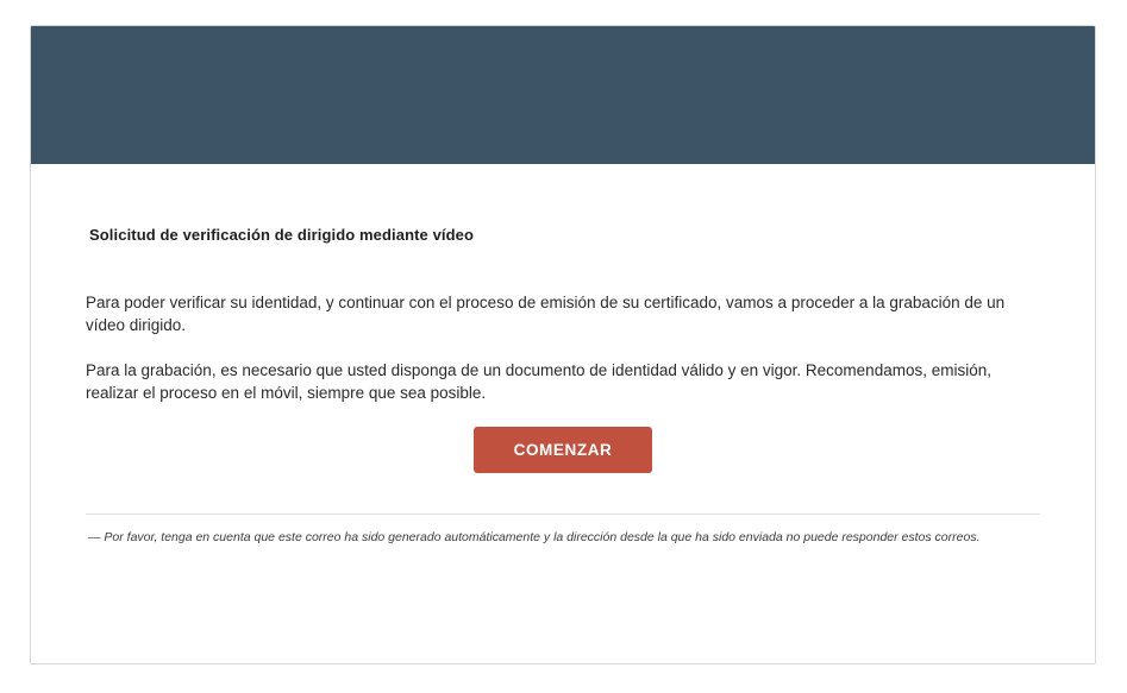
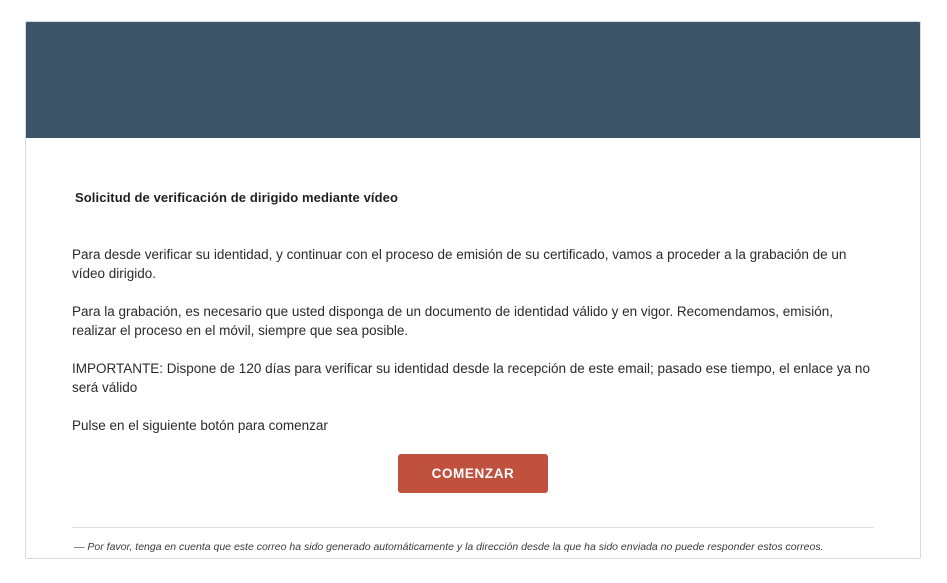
  Solicitud de verificación de dirigido mediante vídeo
- Para poder verificar su identidad, y continuar con el proceso de emisión de su certificado, vamos a proceder a la grabación de un vídeo dirigido.
+ Para desde verificar su identidad, y continuar con el proceso de emisión de su certificado, vamos a proceder a la grabación de un vídeo dirigido.
  Para la grabación, es necesario que usted disponga de un documento de identidad válido y en vigor. Recomendamos, emisión, realizar el proceso en el móvil, siempre que sea posible.
+ IMPORTANTE: Dispone de 120 días para verificar su identidad desde la recepción de este email; pasado ese tiempo, el enlace ya no será válido
+ Pulse en el siguiente botón para comenzar
  COMENZAR
  — Por favor, tenga en cuenta que este correo ha sido generado automáticamente y la dirección desde la que ha sido enviada no puede responder estos correos.
